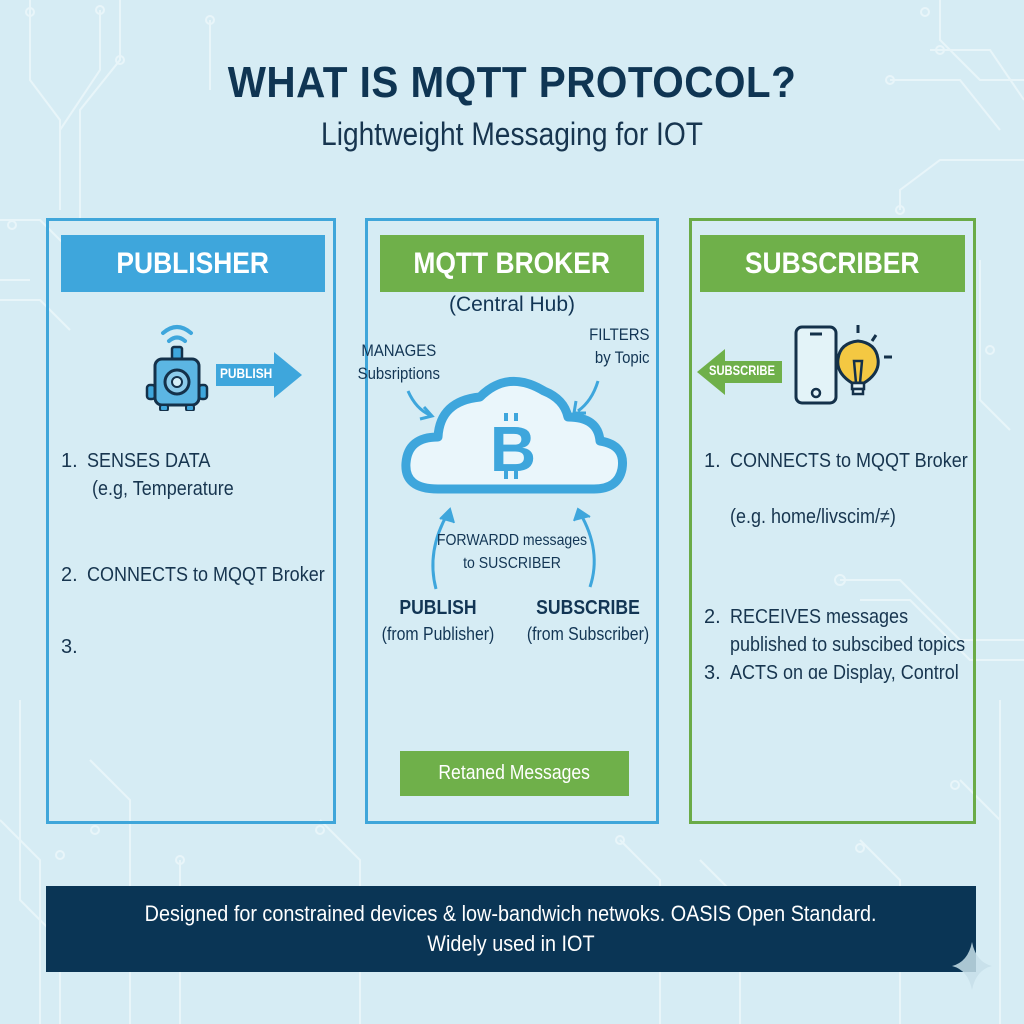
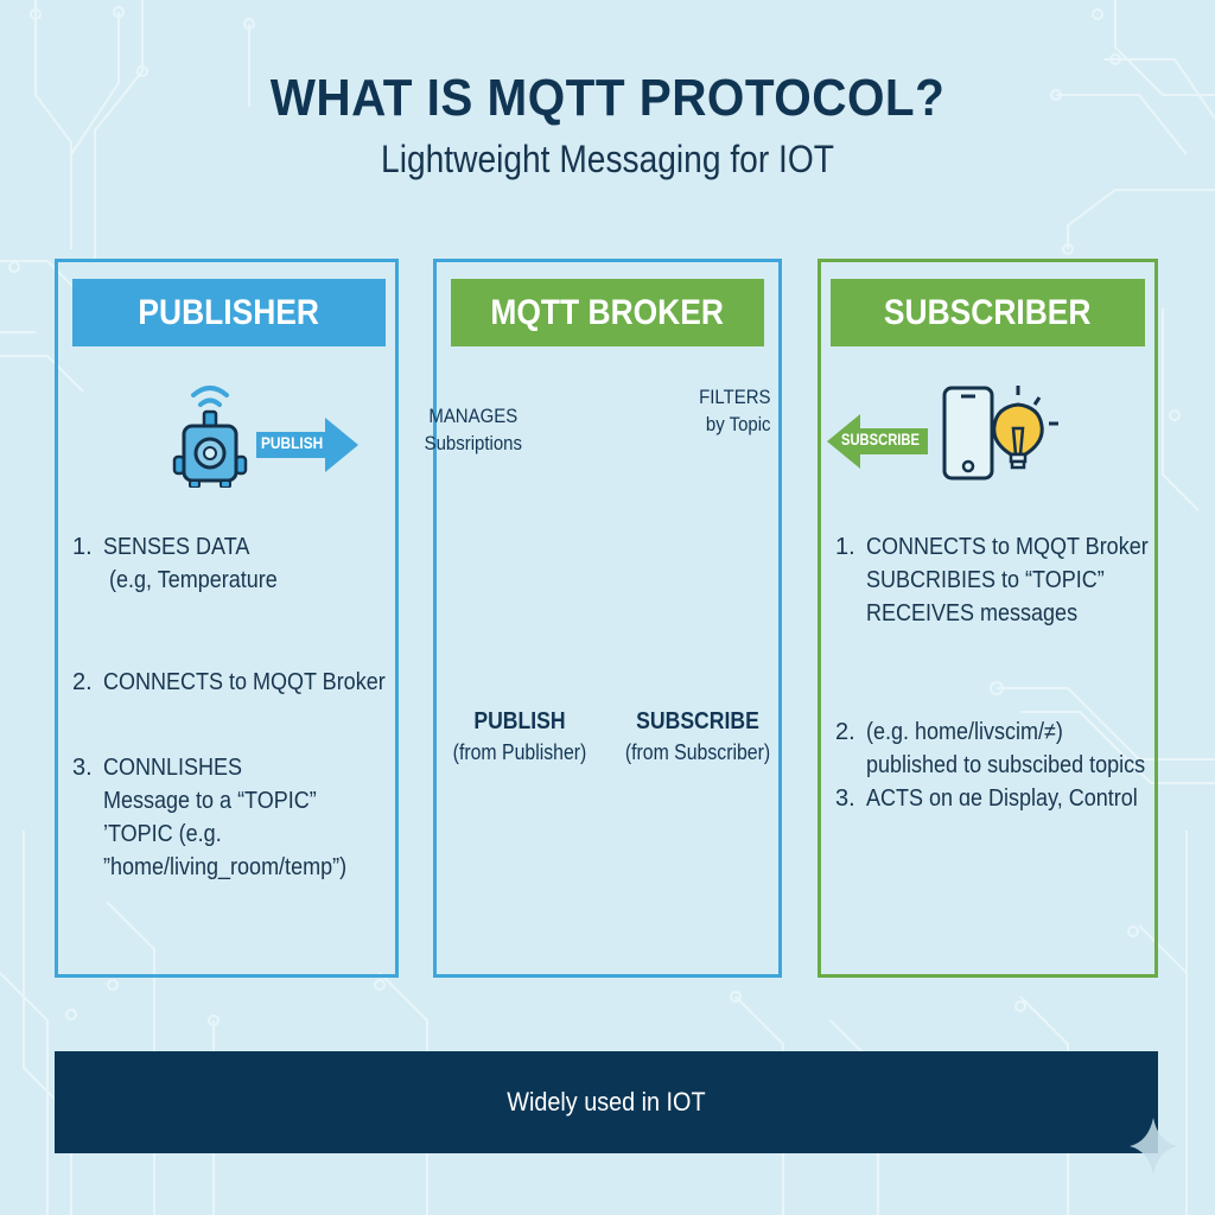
  WHAT IS MQTT PROTOCOL?
  Lightweight Messaging for IOT
  PUBLISHER
  PUBLISH
  1.
  SENSES DATA
  (e.g, Temperature
  2.
  CONNECTS to MQQT Broker
  3.
+ CONNLISHES
+ Message to a “TOPIC”
+ ’TOPIC (e.g.
+ ”home/living_room/temp”)
  MQTT BROKER
- (Central Hub)
  MANAGES
  Subsriptions
  FILTERS
  by Topic
- B
- FORWARDD messages
- to SUSCRIBER
  PUBLISH
  (from Publisher)
  SUBSCRIBE
  (from Subscriber)
- Retaned Messages
  SUBSCRIBER
  SUBSCRIBE
  1.
  CONNECTS to MQQT Broker
+ SUBCRIBIES to “TOPIC”
- (e.g. home/livscim/≠)
+ RECEIVES messages
  2.
- RECEIVES messages
+ (e.g. home/livscim/≠)
  published to subscibed topics
  3.
  ACTS on ɑe Display, Control
- Designed for constrained devices & low-bandwich netwoks. OASIS Open Standard.
  Widely used in IOT
